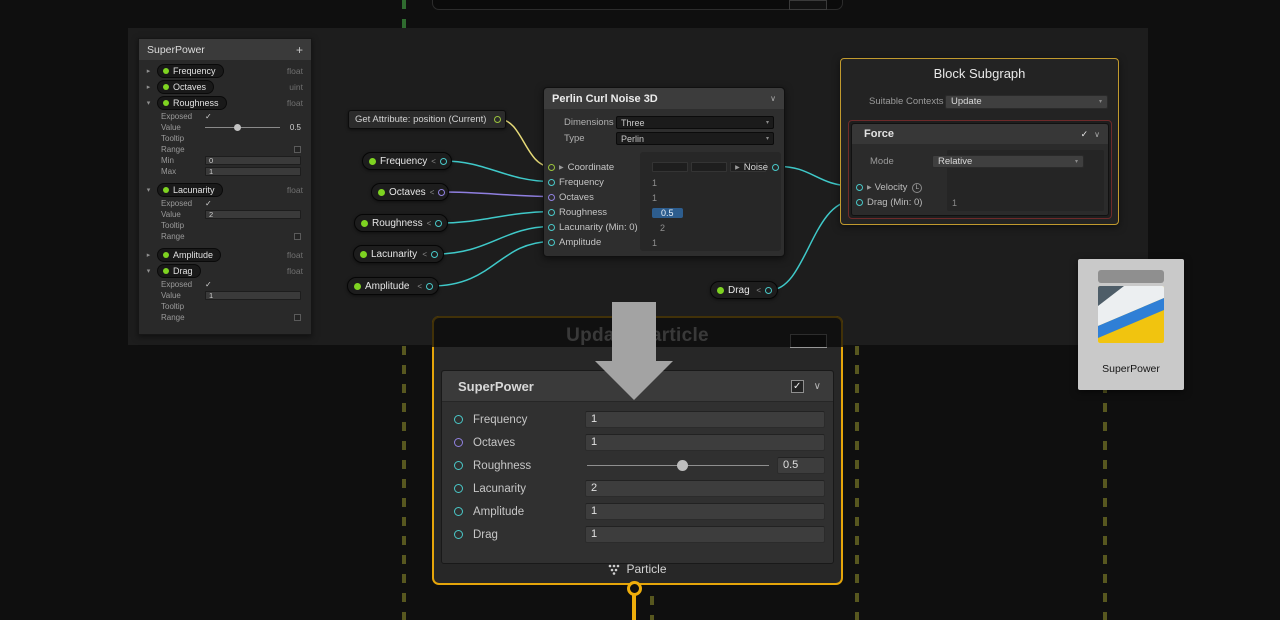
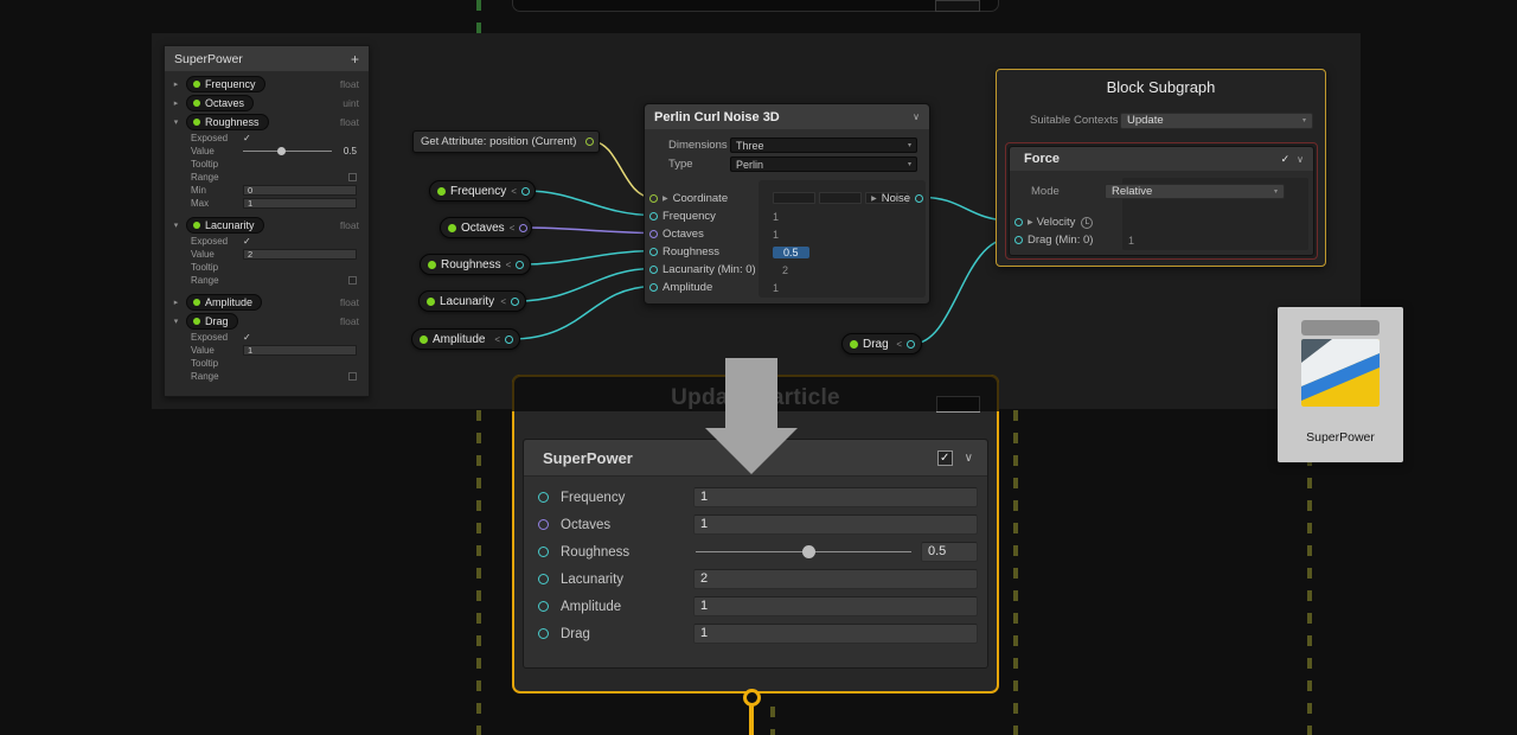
  SuperPower
  +
  Frequency
  float
  Octaves
  uint
  Roughness
  float
  Exposed
  ✓
  Value
  0.5
  Tooltip
  Range
  Min
  0
  Max
  1
  Lacunarity
  float
  Exposed
  ✓
  Value
  2
  Tooltip
  Range
  Amplitude
  float
  Drag
  float
  Exposed
  ✓
  Value
  1
  Tooltip
  Range
  Get Attribute: position (Current)
  Frequency
  <
  Octaves
  <
  Roughness
  <
  Lacunarity
  <
  Amplitude
  <
  Drag
  <
  Perlin Curl Noise 3D
  ∨
  Dimensions
  Three
  Type
  Perlin
  Coordinate
  Frequency
  1
  Octaves
  1
  Roughness
  0.5
  Lacunarity (Min: 0)
  2
  Amplitude
  1
  Noise
  Block Subgraph
  Suitable Contexts
  Update
  Force
  ✓
  ∨
  Mode
  Relative
  Velocity
  Drag (Min: 0)
  1
  Updaarticle
  SuperPower
  ✓
  ∨
  Frequency
  1
  Octaves
  1
  Roughness
  0.5
  Lacunarity
  2
  Amplitude
  1
  Drag
  1
- Particle
  SuperPower
